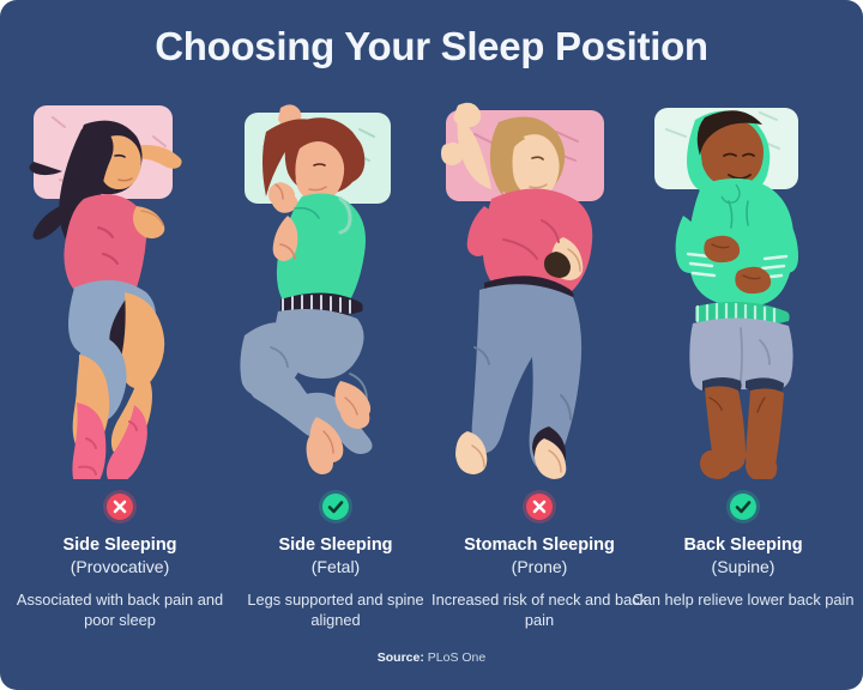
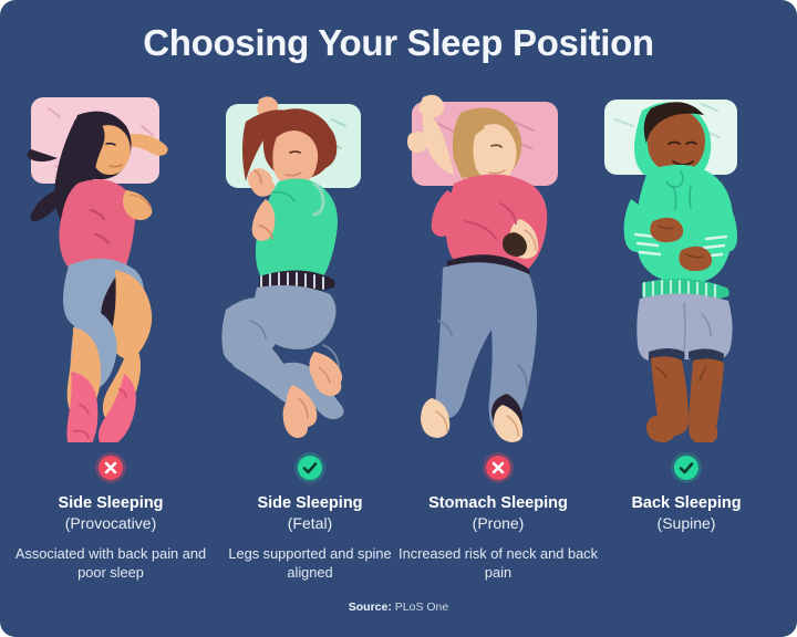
  Choosing Your Sleep Position
  Side Sleeping
  (Provocative)
  Associated with back pain and poor sleep
  Side Sleeping
  (Fetal)
  Legs supported and spine aligned
  Stomach Sleeping
  (Prone)
  Increased risk of neck and back pain
  Back Sleeping
  (Supine)
- Can help relieve lower back pain
  Source: PLoS One
